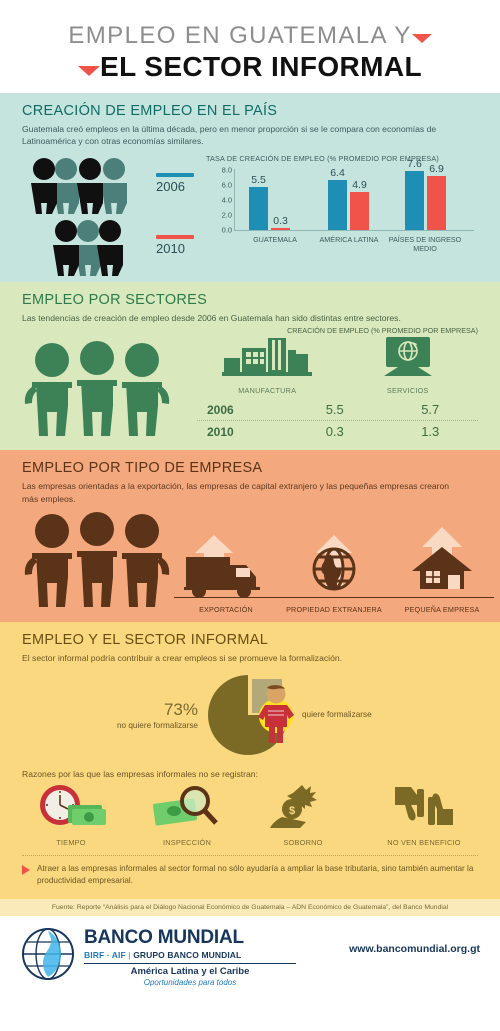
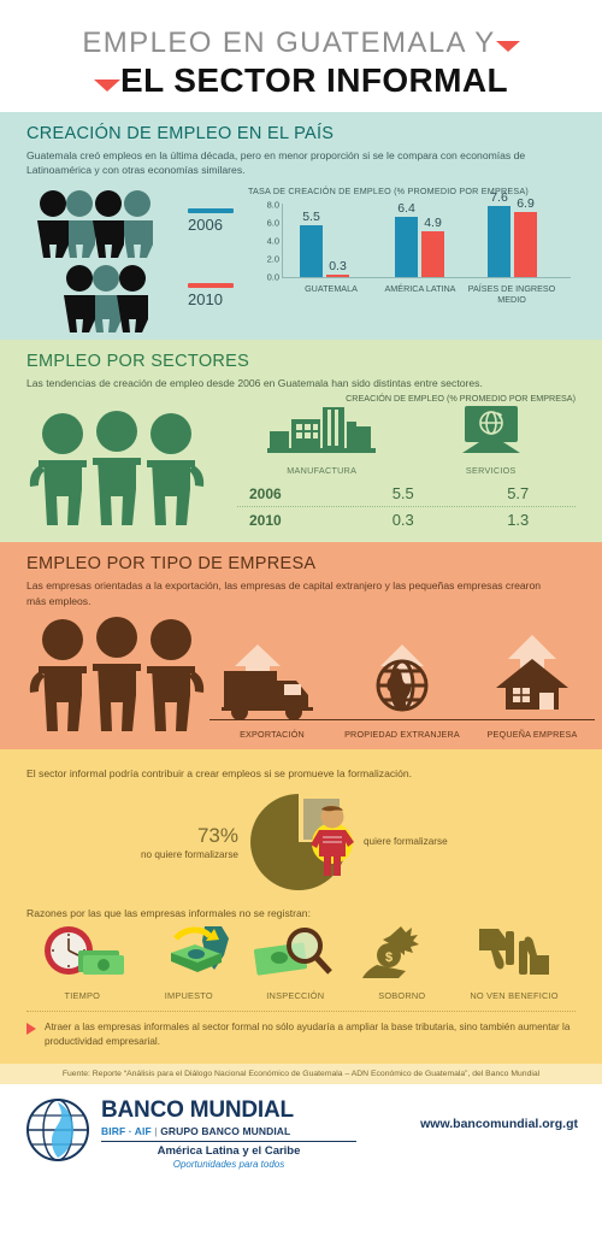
  EMPLEO EN GUATEMALA Y
  EL SECTOR INFORMAL
  CREACIÓN DE EMPLEO EN EL PAÍS
  Guatemala creó empleos en la última década, pero en menor proporción si se le compara con economías de Latinoamérica y con otras economías similares.
  2006
  2010
  TASA DE CREACIÓN DE EMPLEO (% PROMEDIO POR EMPRESA)
  8.0
  6.0
  4.0
  2.0
  0.0
  5.5
  0.3
  GUATEMALA
  6.4
  4.9
  AMÉRICA LATINA
  7.6
  6.9
  PAÍSES DE INGRESO MEDIO
  EMPLEO POR SECTORES
  Las tendencias de creación de empleo desde 2006 en Guatemala han sido distintas entre sectores.
  CREACIÓN DE EMPLEO (% PROMEDIO POR EMPRESA)
  MANUFACTURA
  SERVICIOS
  2006
  5.5
  5.7
  2010
  0.3
  1.3
  EMPLEO POR TIPO DE EMPRESA
  Las empresas orientadas a la exportación, las empresas de capital extranjero y las pequeñas empresas crearon más empleos.
  EXPORTACIÓN
  PROPIEDAD EXTRANJERA
  PEQUEÑA EMPRESA
- EMPLEO Y EL SECTOR INFORMAL
  El sector informal podría contribuir a crear empleos si se promueve la formalización.
  73%
  no quiere formalizarse
  quiere formalizarse
  Razones por las que las empresas informales no se registran:
  TIEMPO
+ IMPUESTO
  INSPECCIÓN
  $
  SOBORNO
  NO VEN BENEFICIO
  Atraer a las empresas informales al sector formal no sólo ayudaría a ampliar la base tributaria, sino también aumentar la productividad empresarial.
  BANCO MUNDIAL
  BIRF · AIF | GRUPO BANCO MUNDIAL
  América Latina y el Caribe
  Oportunidades para todos
  www.bancomundial.org.gt
